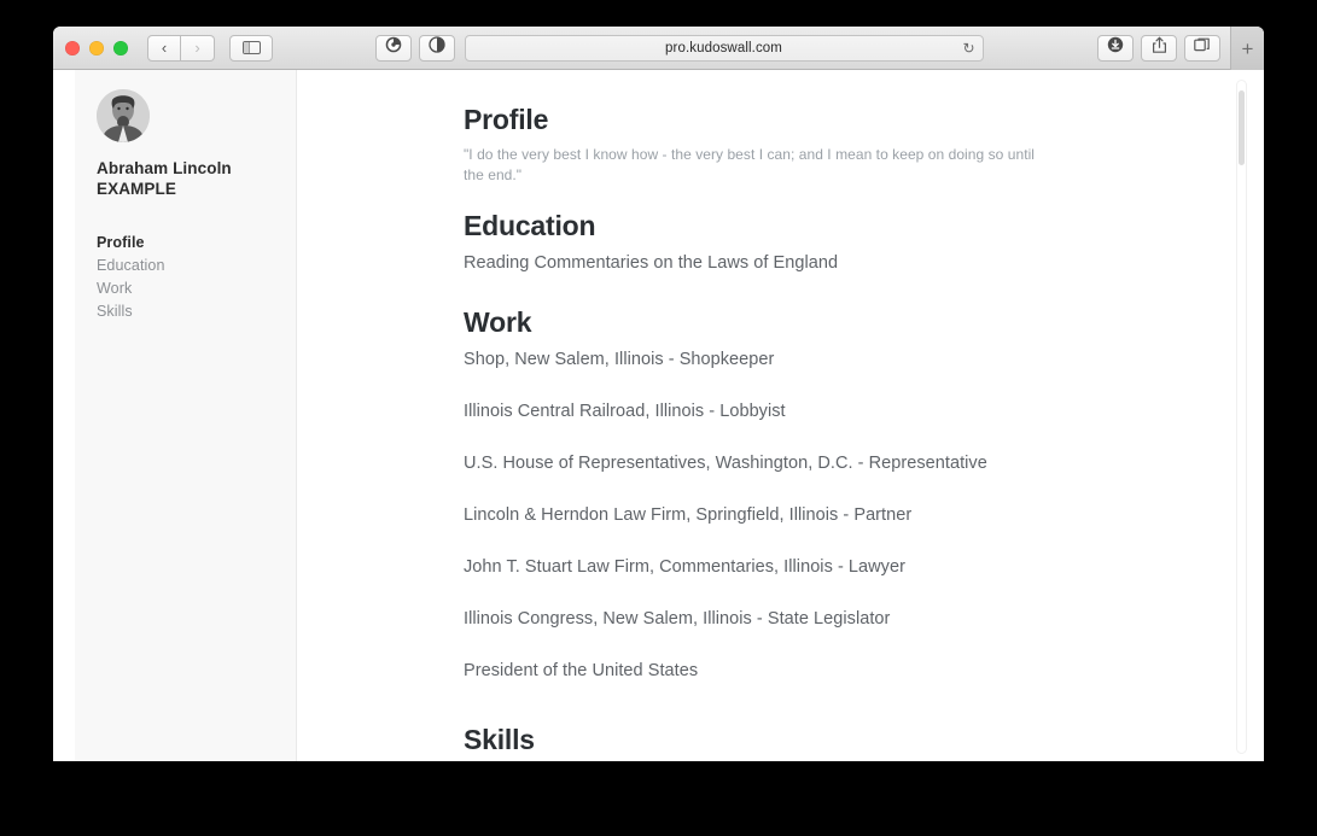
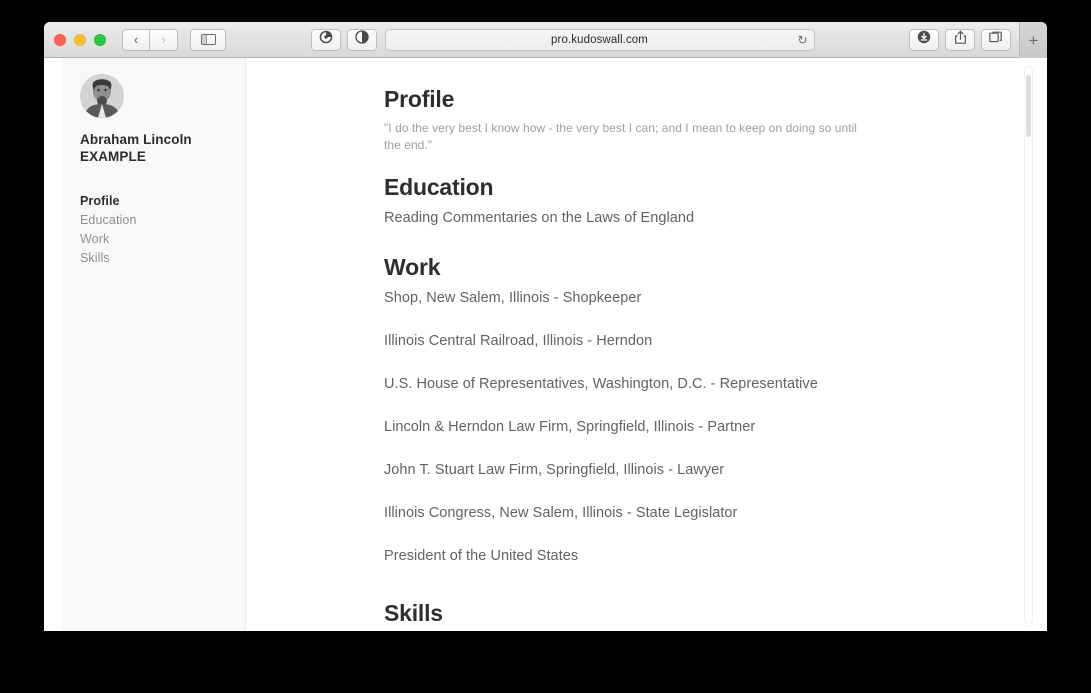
  ‹
  ›
  pro.kudoswall.com
  ↻
  +
  Abraham Lincoln
  EXAMPLE
  Profile
  Education
  Work
  Skills
  Profile
  "I do the very best I know how - the very best I can; and I mean to keep on doing so until the end."
  Education
  Reading Commentaries on the Laws of England
  Work
  Shop, New Salem, Illinois - Shopkeeper
- Illinois Central Railroad, Illinois - Lobbyist
+ Illinois Central Railroad, Illinois - Herndon
  U.S. House of Representatives, Washington, D.C. - Representative
  Lincoln & Herndon Law Firm, Springfield, Illinois - Partner
- John T. Stuart Law Firm, Commentaries, Illinois - Lawyer
+ John T. Stuart Law Firm, Springfield, Illinois - Lawyer
  Illinois Congress, New Salem, Illinois - State Legislator
  President of the United States
  Skills
